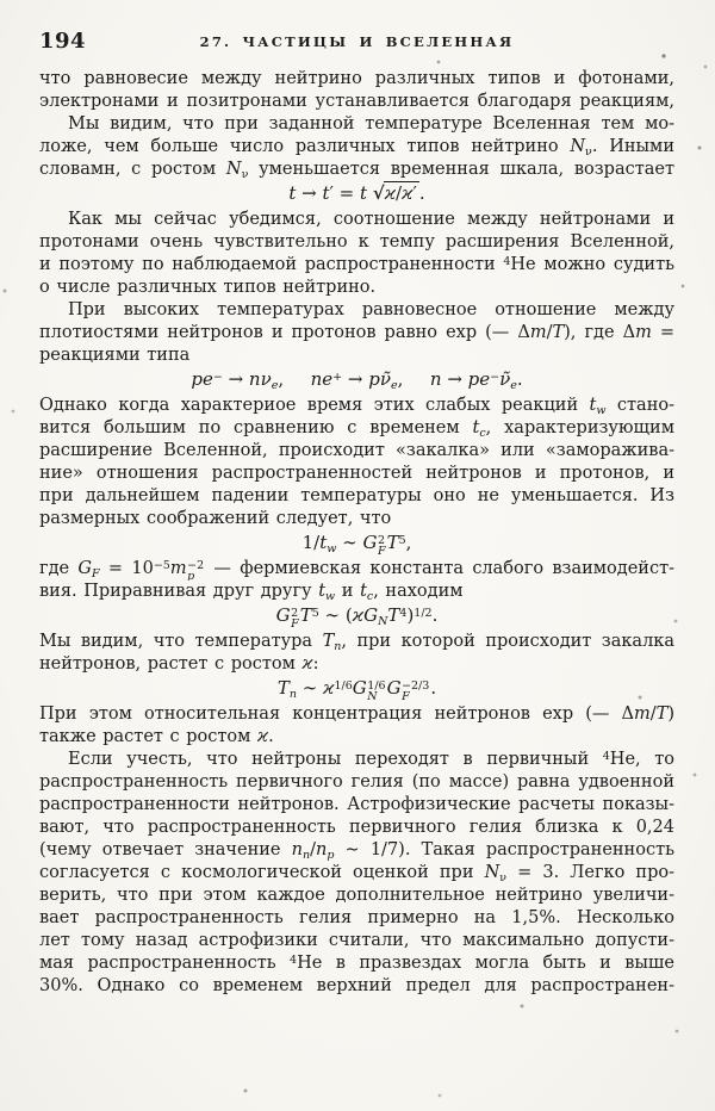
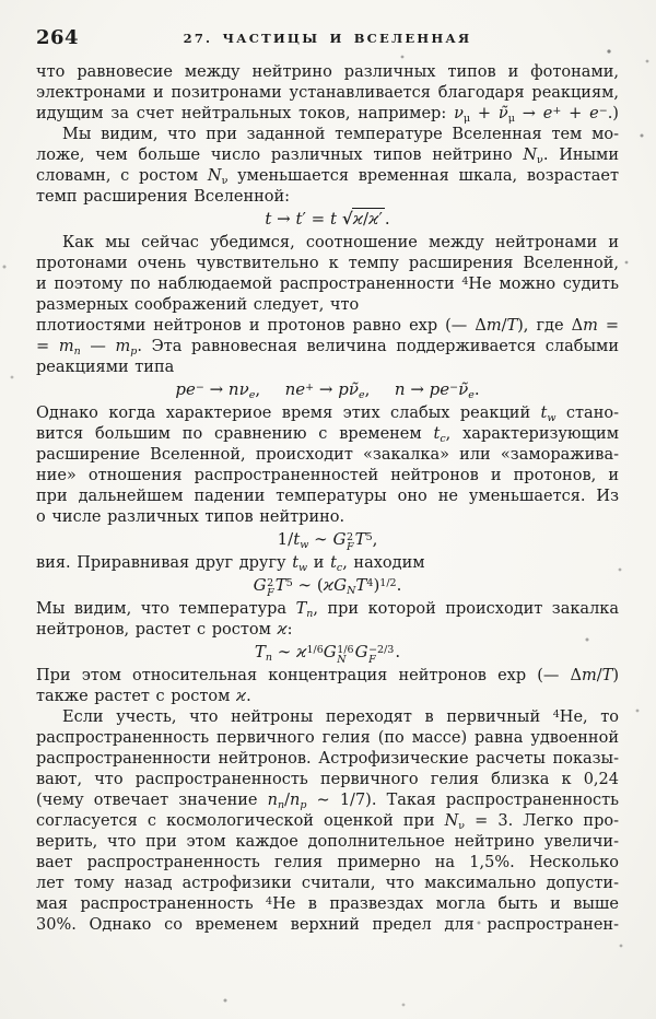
- 194
+ 264
  27. ЧАСТИЦЫ И ВСЕЛЕННАЯ
  что равновесие между нейтрино различных типов и фотонами,
  электронами и позитронами устанавливается благодаря реакциям,
+ идущим за счет нейтральных токов, например: νμ + ν̃μ → e+ + e−.)
  Мы видим, что при заданной температуре Вселенная тем мо-
  ложе, чем больше число различных типов нейтрино Nν. Иными
  словамн, с ростом Nν уменьшается временная шкала, возрастает
+ темп расширения Вселенной:
  t → t′ = t √ϰ/ϰ′.
  Как мы сейчас убедимся, соотношение между нейтронами и
  протонами очень чувствительно к темпу расширения Вселенной,
  и поэтому по наблюдаемой распространенности 4He можно судить
- о числе различных типов нейтрино.
+ размерных соображений следует, что
- При высоких температурах равновесное отношение между
  плотиостями нейтронов и протонов равно exp (— Δm/T), где Δm =
+ = mn — mp. Эта равновесная величина поддерживается слабыми
  реакциями типа
  pe− → nνe, ne+ → pν̃e, n → pe−ν̃e.
  Однако когда характериое время этих слабых реакций tw стано-
  вится большим по сравнению с временем tc, характеризующим
  расширение Вселенной, происходит «закалка» или «заморажива-
  ние» отношения распространенностей нейтронов и протонов, и
  при дальнейшем падении температуры оно не уменьшается. Из
- размерных соображений следует, что
+ о числе различных типов нейтрино.
  1/tw ∼ G
  2
  F
  T5,
- где GF = 10−5m
- −2
- p
- — фермиевская константа слабого взаимодейст-
  вия. Приравнивая друг другу tw и tc, находим
  G
  2
  F
  T5 ∼ (ϰGNT4)1/2.
  Мы видим, что температура Tn, при которой происходит закалка
  нейтронов, растет с ростом ϰ:
  Tn ∼ ϰ1/6G
  1/6
  N
  G
  −2/3
  F
  .
  При этом относительная концентрация нейтронов exp (— Δm/T)
  также растет с ростом ϰ.
  Если учесть, что нейтроны переходят в первичный 4He, то
  распространенность первичного гелия (по массе) равна удвоенной
  распространенности нейтронов. Астрофизические расчеты показы-
  вают, что распространенность первичного гелия близка к 0,24
  (чему отвечает значение nn/np ∼ 1/7). Такая распространенность
  согласуется с космологической оценкой при Nν = 3. Легко про-
  верить, что при этом каждое дополнительное нейтрино увеличи-
  вает распространенность гелия примерно на 1,5%. Несколько
  лет тому назад астрофизики считали, что максимально допусти-
  мая распространенность 4He в празвездах могла быть и выше
  30%. Однако со временем верхний предел для распространен-
